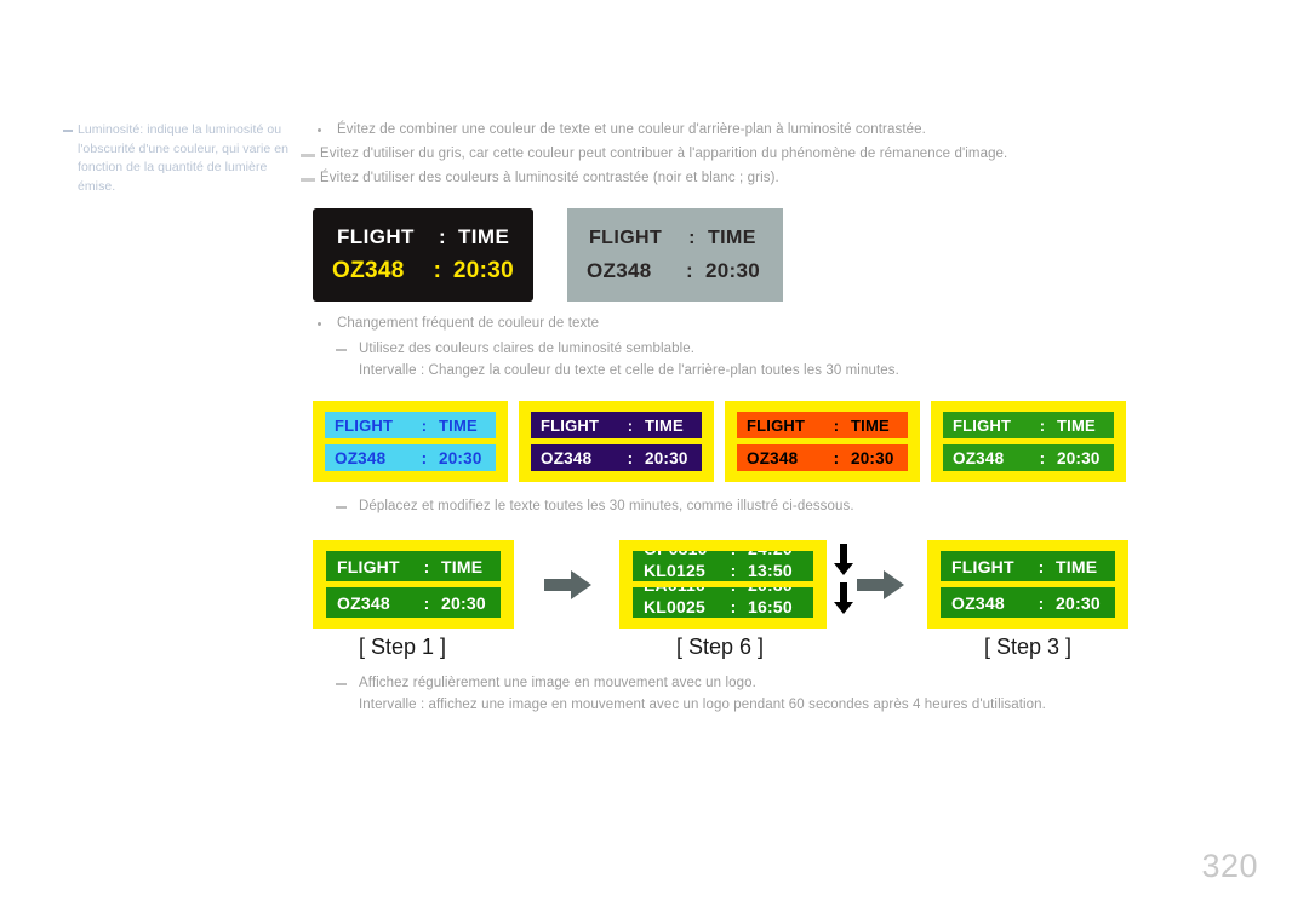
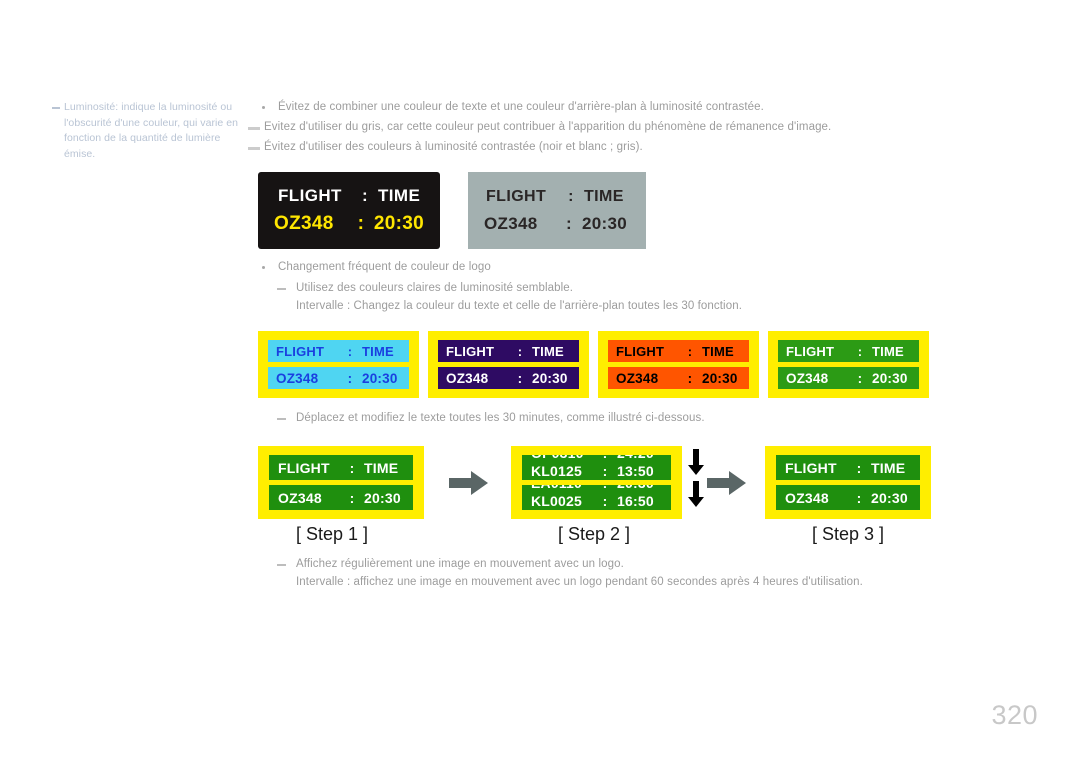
  Luminosité: indique la luminosité ou l'obscurité d'une couleur, qui varie en fonction de la quantité de lumière émise.
  Évitez de combiner une couleur de texte et une couleur d'arrière-plan à luminosité contrastée.
  Evitez d'utiliser du gris, car cette couleur peut contribuer à l'apparition du phénomène de rémanence d'image.
  Évitez d'utiliser des couleurs à luminosité contrastée (noir et blanc ; gris).
  FLIGHT
  :
  TIME
  OZ348
  :
  20:30
  FLIGHT
  :
  TIME
  OZ348
  :
  20:30
- Changement fréquent de couleur de texte
+ Changement fréquent de couleur de logo
  Utilisez des couleurs claires de luminosité semblable.
- Intervalle : Changez la couleur du texte et celle de l'arrière-plan toutes les 30 minutes.
+ Intervalle : Changez la couleur du texte et celle de l'arrière-plan toutes les 30 fonction.
  FLIGHT
  :
  TIME
  OZ348
  :
  20:30
  FLIGHT
  :
  TIME
  OZ348
  :
  20:30
  FLIGHT
  :
  TIME
  OZ348
  :
  20:30
  FLIGHT
  :
  TIME
  OZ348
  :
  20:30
  Déplacez et modifiez le texte toutes les 30 minutes, comme illustré ci-dessous.
  FLIGHT
  :
  TIME
  OZ348
  :
  20:30
  [ Step 1 ]
  KL0125
  :
  13:50
  KL0025
  :
  16:50
- [ Step 6 ]
+ [ Step 2 ]
  FLIGHT
  :
  TIME
  OZ348
  :
  20:30
  [ Step 3 ]
  Affichez régulièrement une image en mouvement avec un logo.
  Intervalle : affichez une image en mouvement avec un logo pendant 60 secondes après 4 heures d'utilisation.
  320
